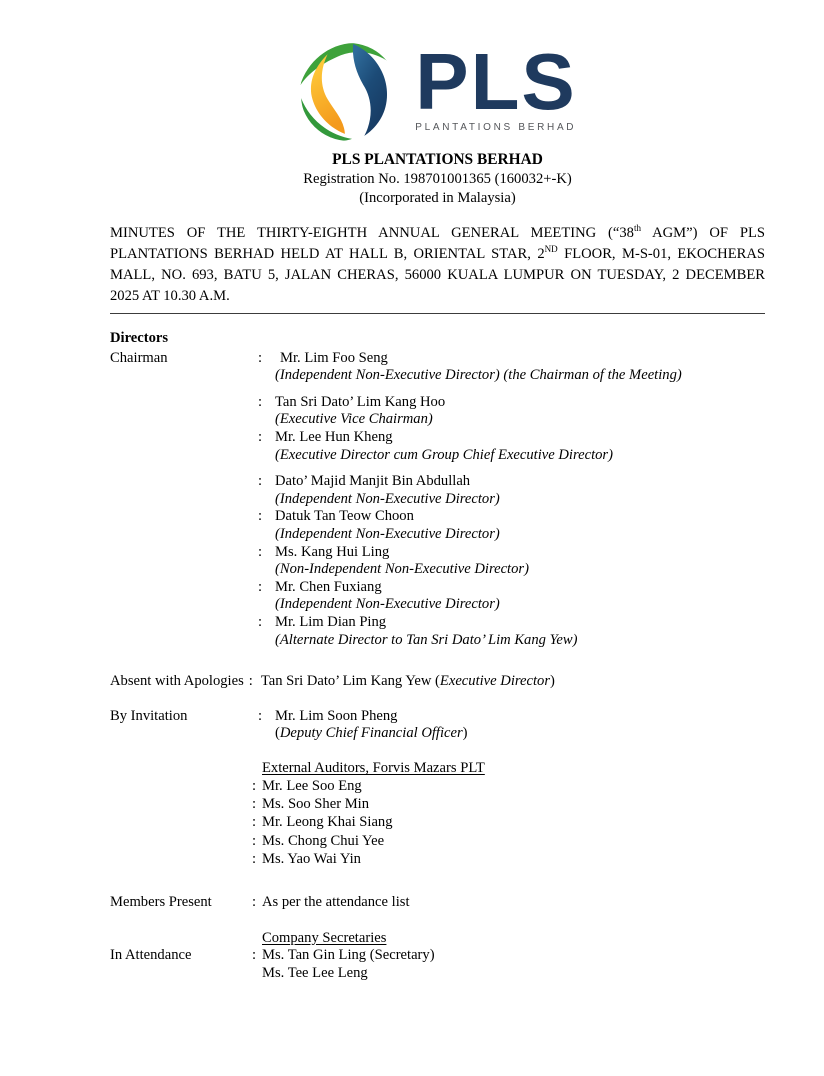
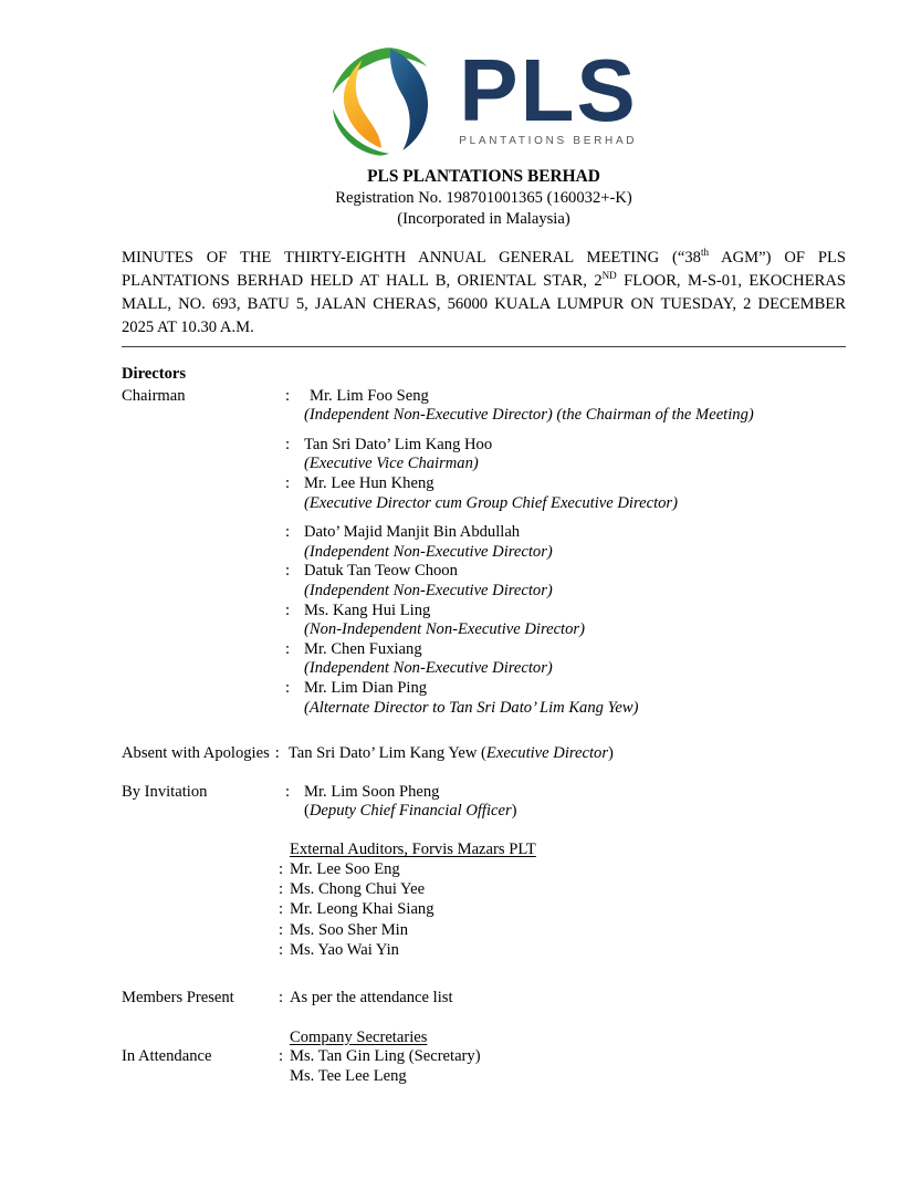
  PLS
  PLANTATIONS BERHAD
  PLS PLANTATIONS BERHAD
  Registration No. 198701001365 (160032+-K)
  (Incorporated in Malaysia)
  MINUTES OF THE THIRTY-EIGHTH ANNUAL GENERAL MEETING (“38th AGM”) OF PLS PLANTATIONS BERHAD HELD AT HALL B, ORIENTAL STAR, 2ND FLOOR, M-S-01, EKOCHERAS MALL, NO. 693, BATU 5, JALAN CHERAS, 56000 KUALA LUMPUR ON TUESDAY, 2 DECEMBER 2025 AT 10.30 A.M.
  Directors
  Chairman
  :
  Mr. Lim Foo Seng
  (Independent Non-Executive Director) (the Chairman of the Meeting)
  :
  Tan Sri Dato’ Lim Kang Hoo
  (Executive Vice Chairman)
  :
  Mr. Lee Hun Kheng
  (Executive Director cum Group Chief Executive Director)
  :
  Dato’ Majid Manjit Bin Abdullah
  (Independent Non-Executive Director)
  :
  Datuk Tan Teow Choon
  (Independent Non-Executive Director)
  :
  Ms. Kang Hui Ling
  (Non-Independent Non-Executive Director)
  :
  Mr. Chen Fuxiang
  (Independent Non-Executive Director)
  :
  Mr. Lim Dian Ping
  (Alternate Director to Tan Sri Dato’ Lim Kang Yew)
  Absent with Apologies : Tan Sri Dato’ Lim Kang Yew (Executive Director)
  By Invitation
  :
  Mr. Lim Soon Pheng
  (Deputy Chief Financial Officer)
  External Auditors, Forvis Mazars PLT
  :
  Mr. Lee Soo Eng
  :
- Ms. Soo Sher Min
+ Ms. Chong Chui Yee
  :
  Mr. Leong Khai Siang
  :
- Ms. Chong Chui Yee
+ Ms. Soo Sher Min
  :
  Ms. Yao Wai Yin
  Members Present
  :
  As per the attendance list
  Company Secretaries
  In Attendance
  :
  Ms. Tan Gin Ling (Secretary)
  Ms. Tee Lee Leng
